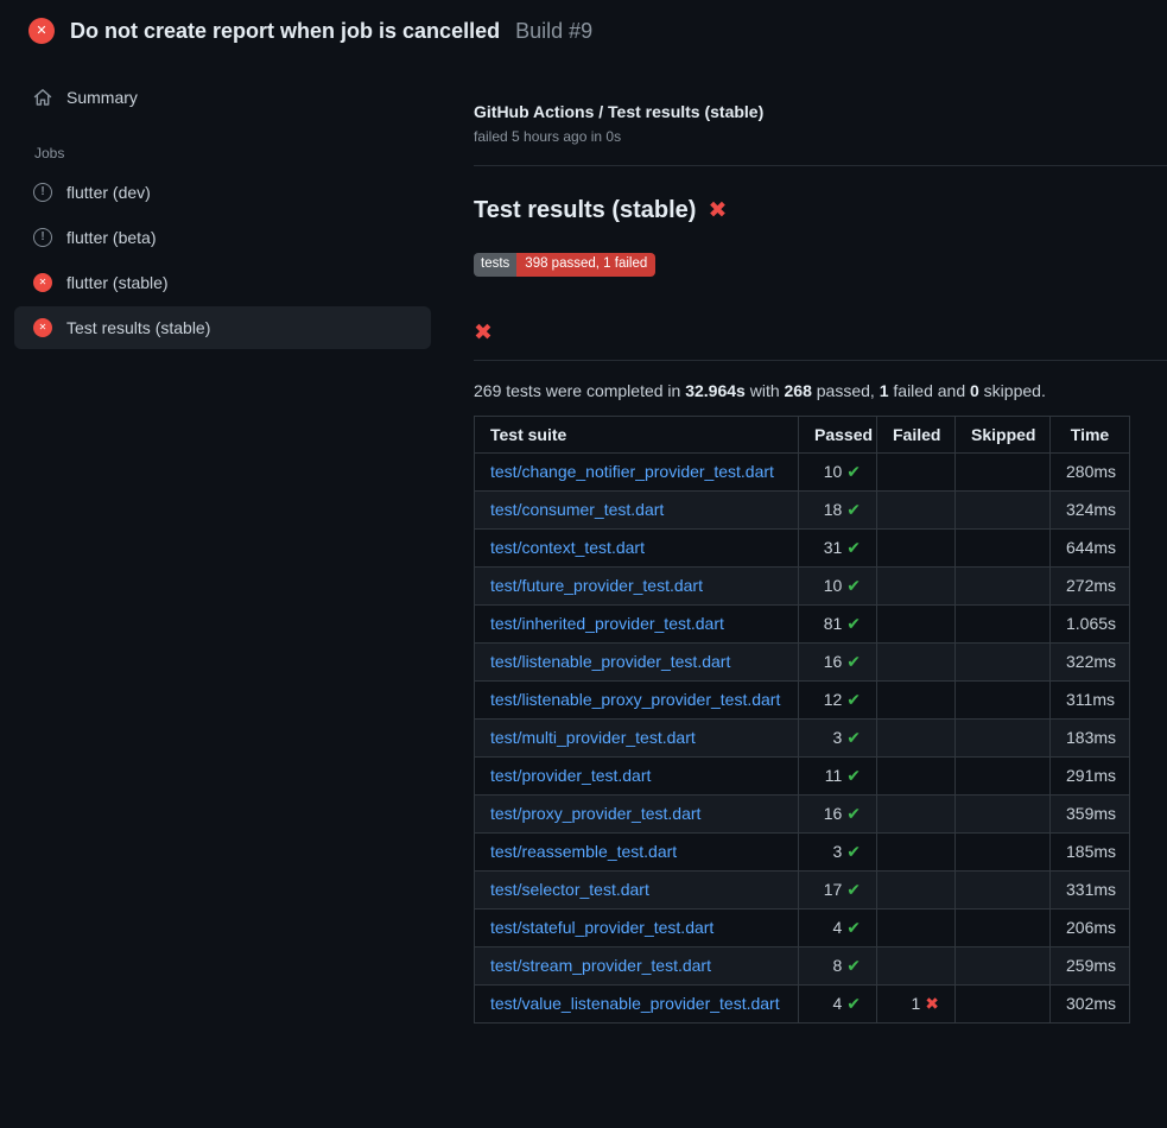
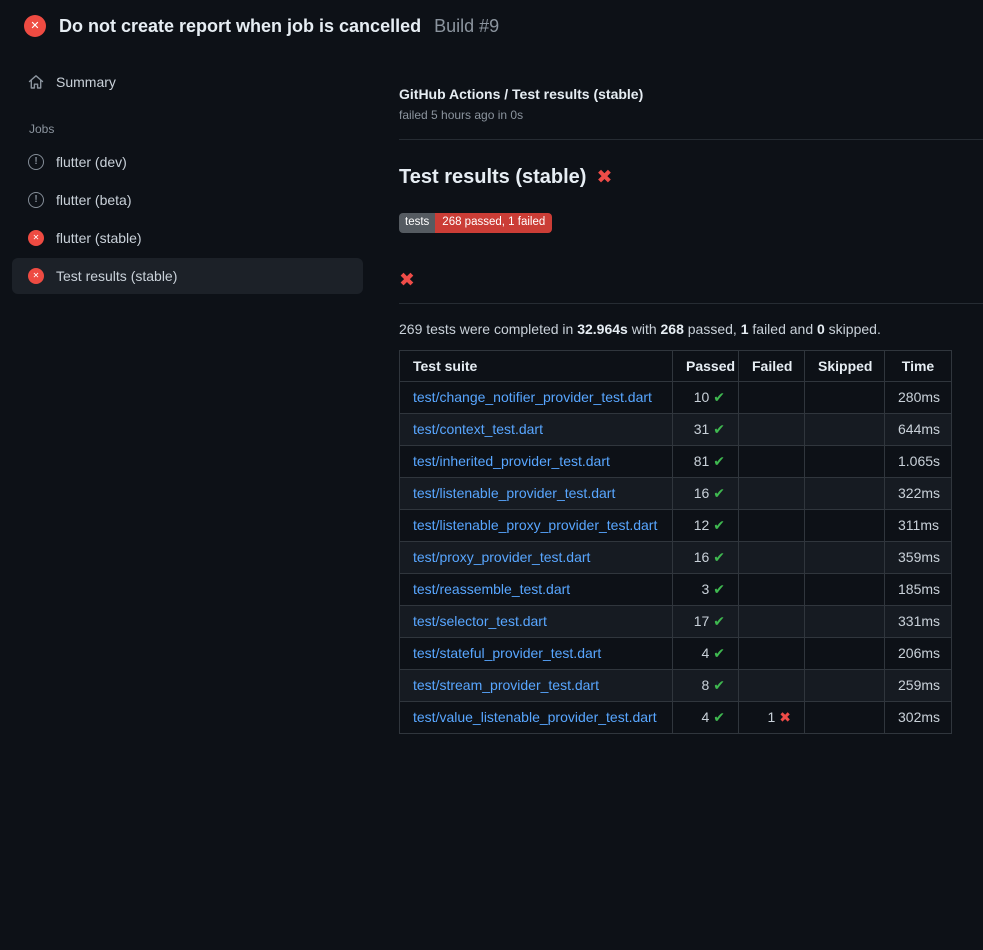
  ✕
  Do not create report when job is cancelled
  Build #9
  Summary
  Jobs
  !
  flutter (dev)
  !
  flutter (beta)
  ✕
  flutter (stable)
  ✕
  Test results (stable)
  GitHub Actions / Test results (stable)
  failed 5 hours ago in 0s
  Test results (stable)
  ✖
  tests
- 398 passed, 1 failed
+ 268 passed, 1 failed
  ✖
  269 tests were completed in 32.964s with 268 passed, 1 failed and 0 skipped.
  Test suite	Passed	Failed	Skipped	Time
  test/change_notifier_provider_test.dart	10 ✔			280ms
- test/consumer_test.dart	18 ✔			324ms
  test/context_test.dart	31 ✔			644ms
- test/future_provider_test.dart	10 ✔			272ms
  test/inherited_provider_test.dart	81 ✔			1.065s
  test/listenable_provider_test.dart	16 ✔			322ms
  test/listenable_proxy_provider_test.dart	12 ✔			311ms
- test/multi_provider_test.dart	3 ✔			183ms
- test/provider_test.dart	11 ✔			291ms
  test/proxy_provider_test.dart	16 ✔			359ms
  test/reassemble_test.dart	3 ✔			185ms
  test/selector_test.dart	17 ✔			331ms
  test/stateful_provider_test.dart	4 ✔			206ms
  test/stream_provider_test.dart	8 ✔			259ms
  test/value_listenable_provider_test.dart	4 ✔	1 ✖		302ms
